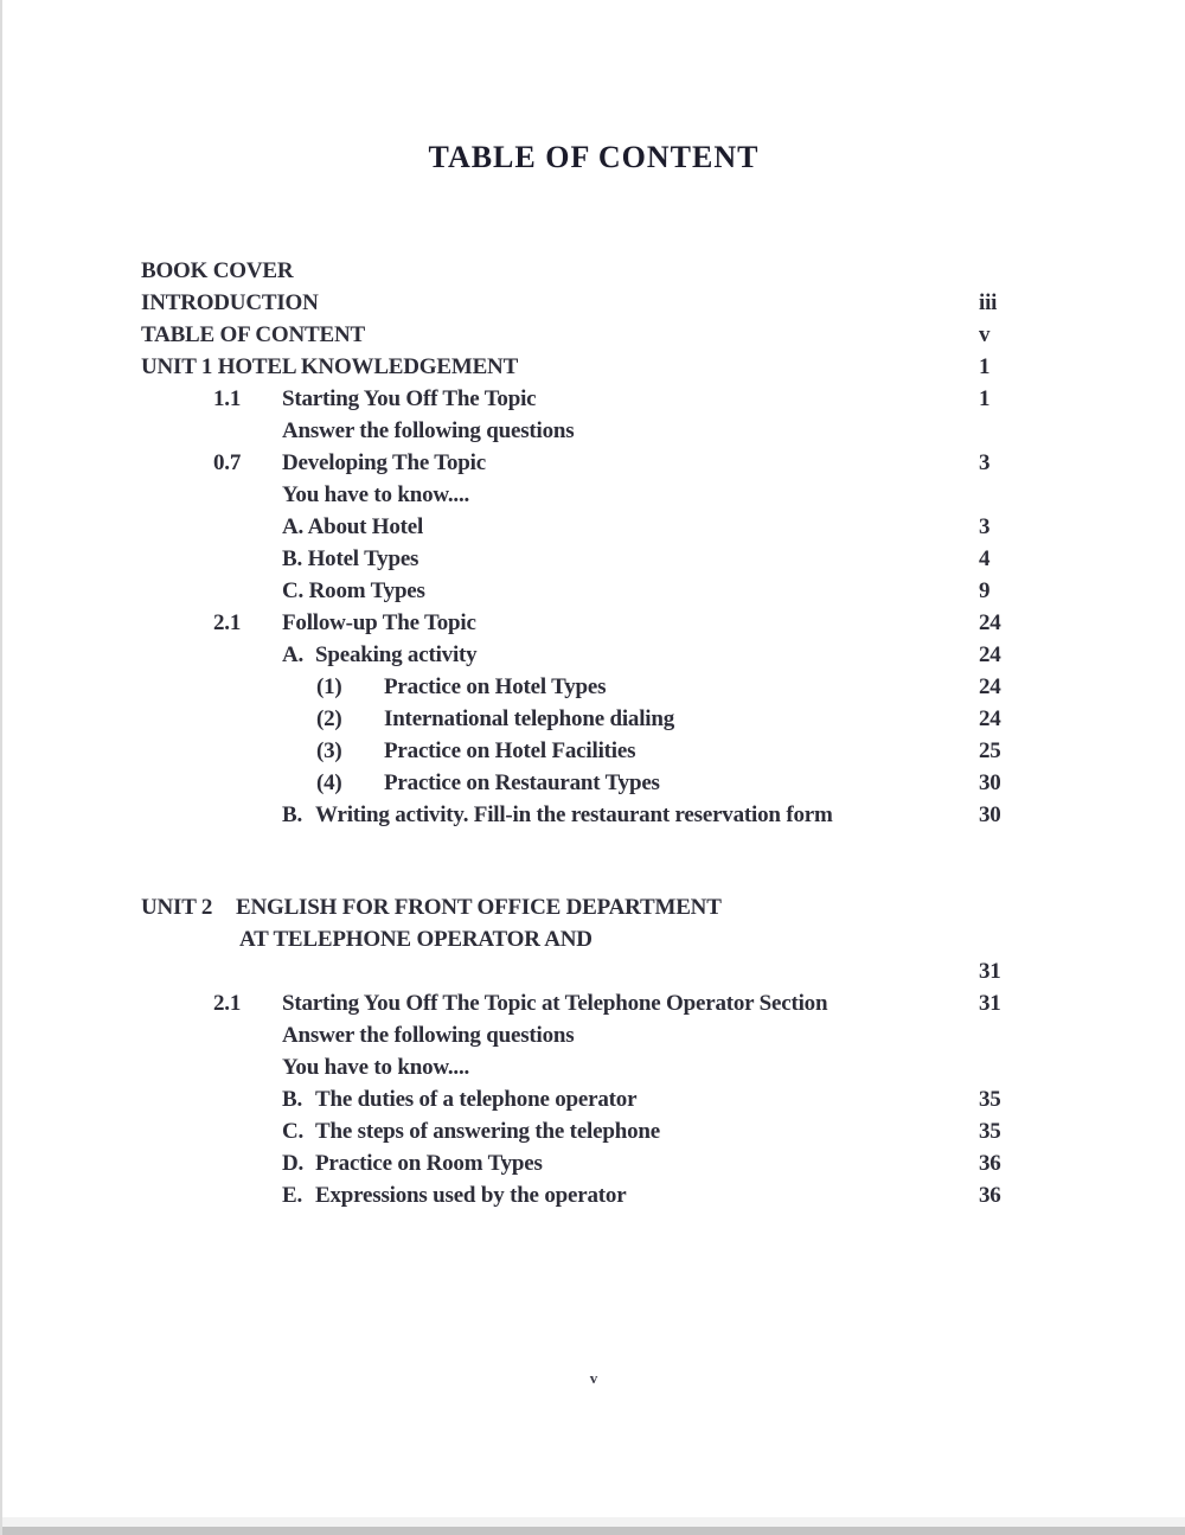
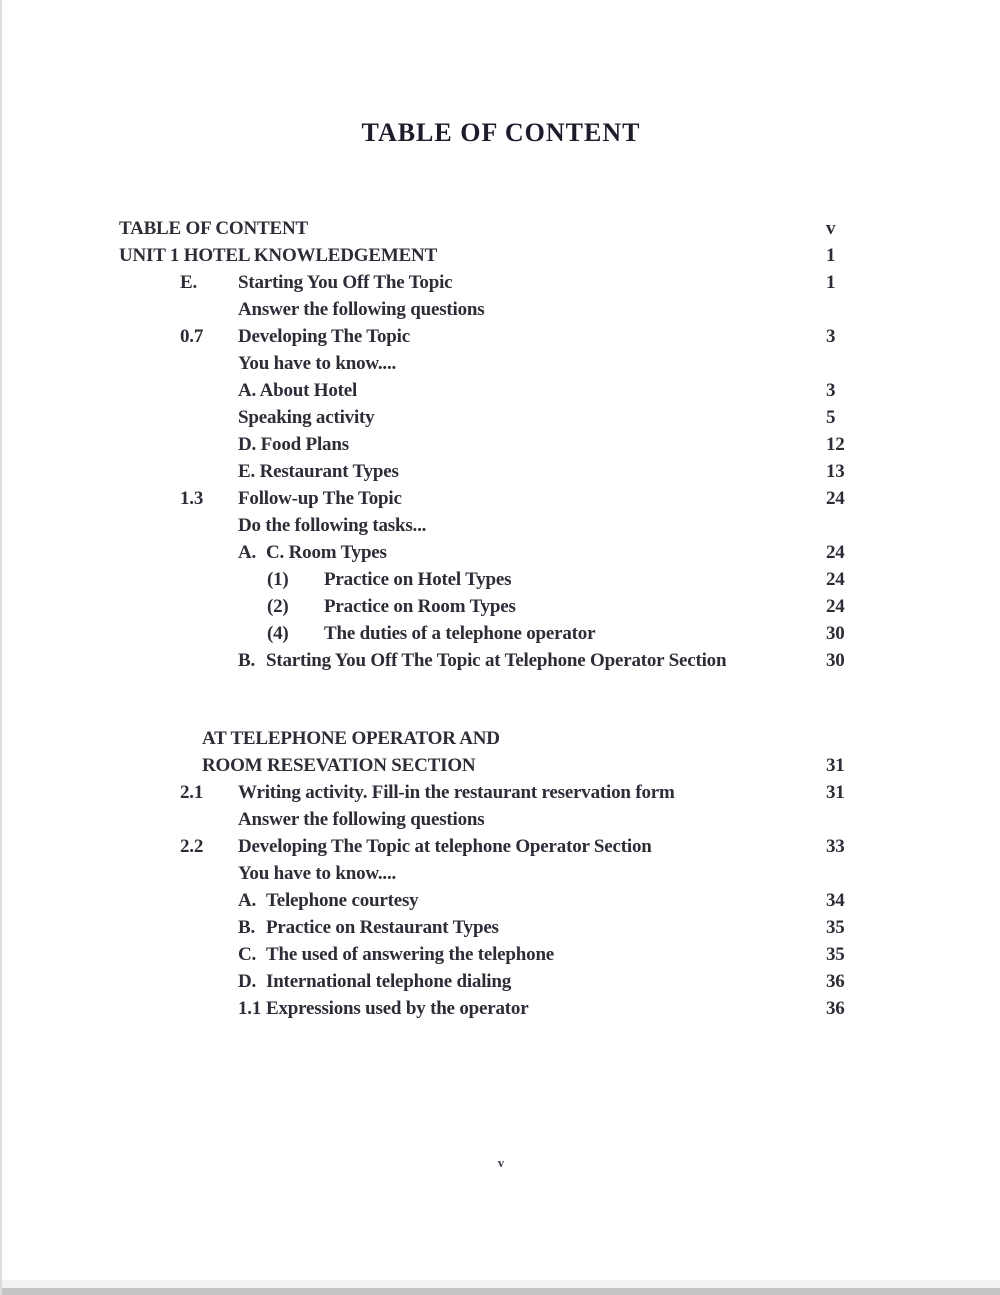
  TABLE OF CONTENT
- BOOK COVER
- INTRODUCTION
- iii
  TABLE OF CONTENT
  v
  UNIT 1 HOTEL KNOWLEDGEMENT
  1
- 1.1 Starting You Off The Topic
+ E. Starting You Off The Topic
  1
  Answer the following questions
  0.7 Developing The Topic
  3
  You have to know....
  A. About Hotel
  3
- B. Hotel Types
- 4
- C. Room Types
+ Speaking activity
- 9
+ 5
+ D. Food Plans
+ 12
+ E. Restaurant Types
+ 13
- 2.1 Follow-up The Topic
+ 1.3 Follow-up The Topic
  24
+ Do the following tasks...
- A. Speaking activity
+ A. C. Room Types
  24
  (1) Practice on Hotel Types
  24
- (2) International telephone dialing
+ (2) Practice on Room Types
  24
- (3) Practice on Hotel Facilities
- 25
- (4) Practice on Restaurant Types
+ (4) The duties of a telephone operator
  30
- B. Writing activity. Fill-in the restaurant reservation form
+ B. Starting You Off The Topic at Telephone Operator Section
  30
- UNIT 2 ENGLISH FOR FRONT OFFICE DEPARTMENT
  AT TELEPHONE OPERATOR AND
+ ROOM RESEVATION SECTION
  31
- 2.1 Starting You Off The Topic at Telephone Operator Section
+ 2.1 Writing activity. Fill-in the restaurant reservation form
  31
  Answer the following questions
+ 2.2 Developing The Topic at telephone Operator Section
+ 33
  You have to know....
+ A. Telephone courtesy
+ 34
- B. The duties of a telephone operator
+ B. Practice on Restaurant Types
  35
- C. The steps of answering the telephone
+ C. The used of answering the telephone
  35
- D. Practice on Room Types
+ D. International telephone dialing
  36
- E. Expressions used by the operator
+ 1.1 Expressions used by the operator
  36
  v
